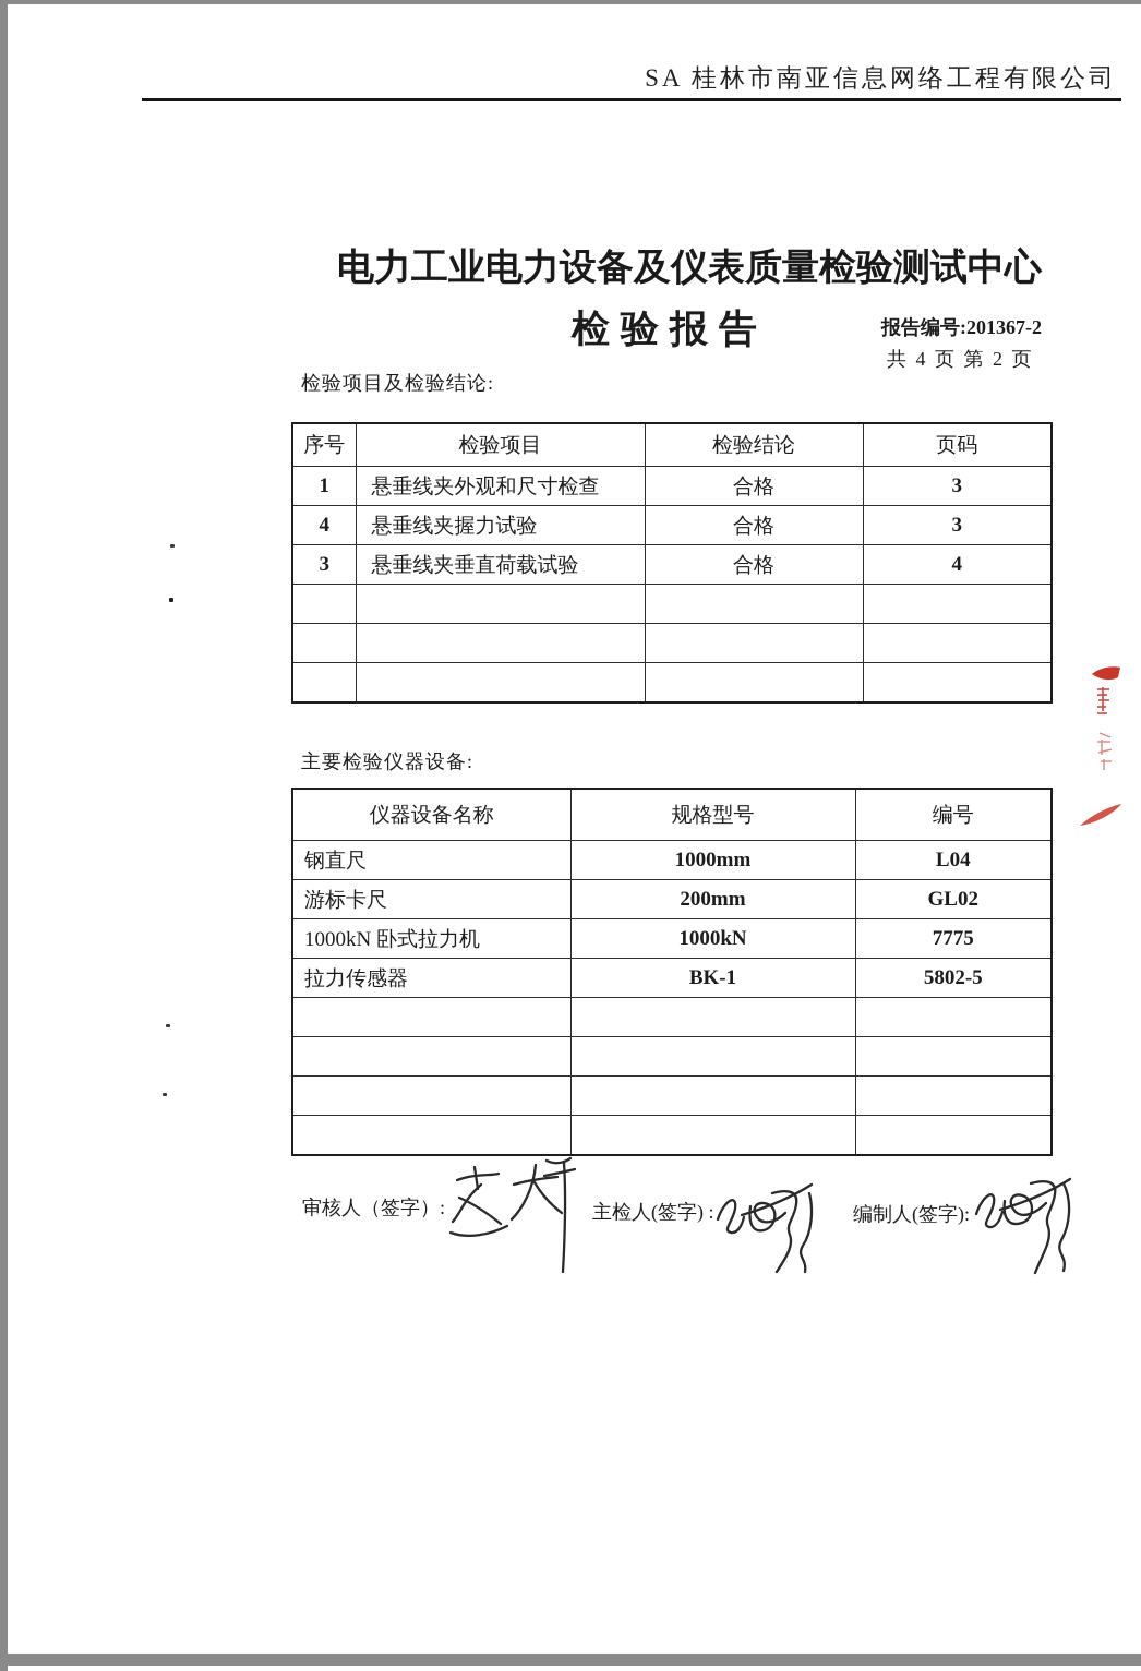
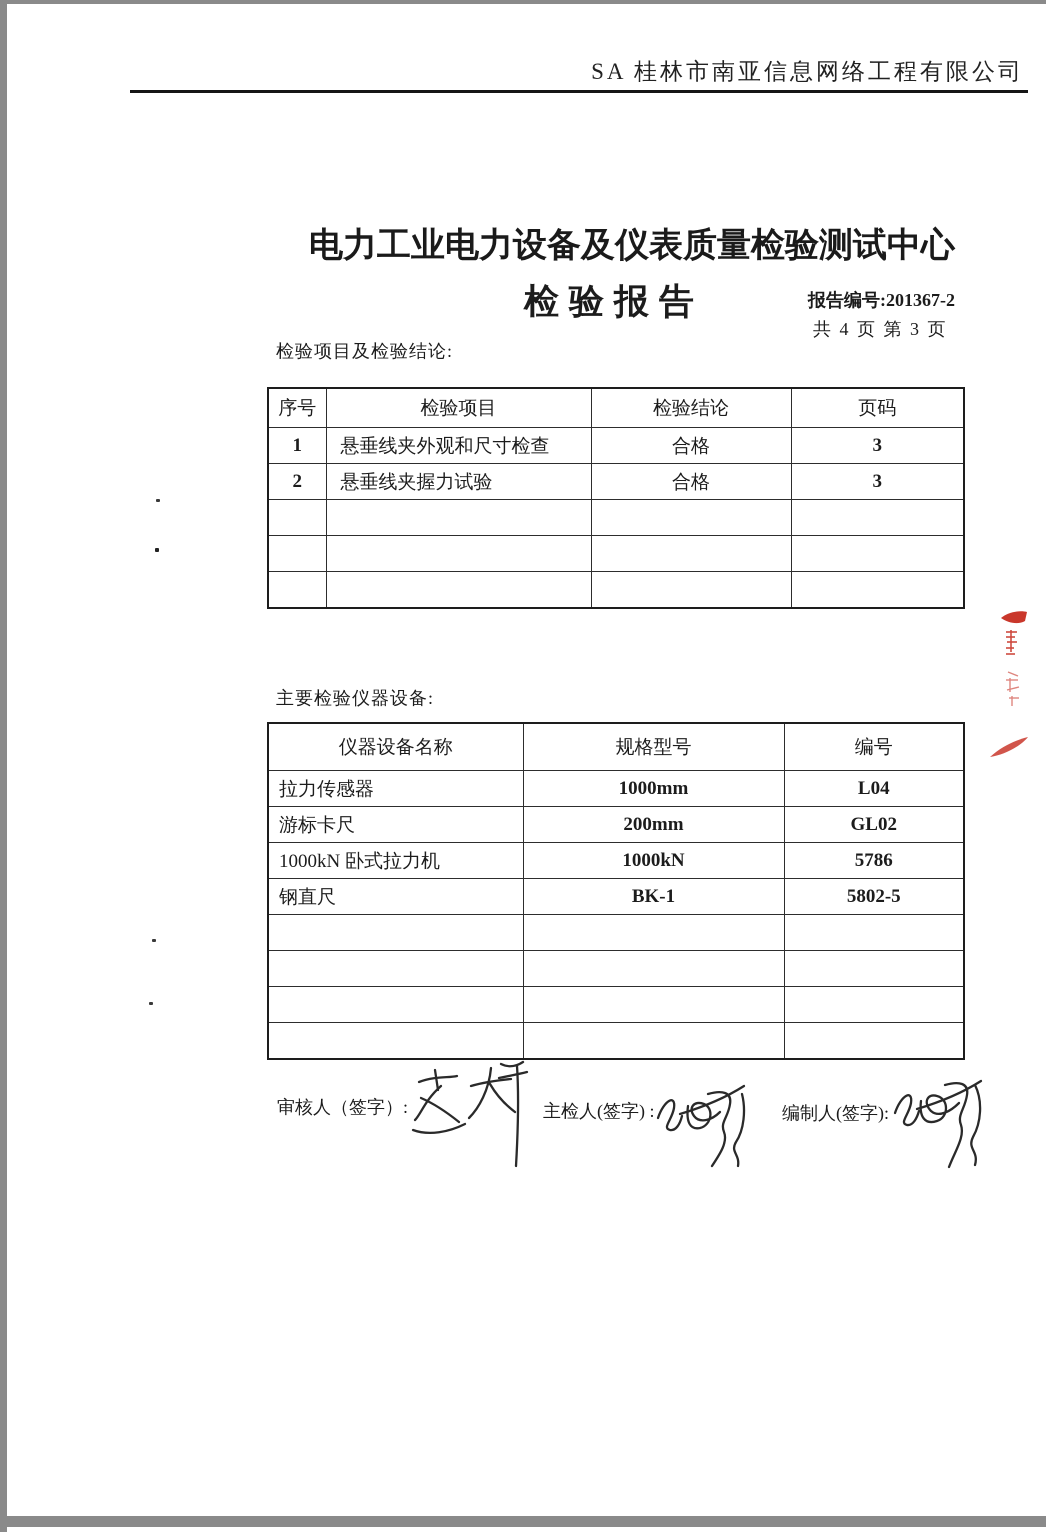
  SA 桂林市南亚信息网络工程有限公司
  电力工业电力设备及仪表质量检验测试中心
  检验报告
  报告编号:201367-2
- 共 4 页 第 2 页
+ 共 4 页 第 3 页
  检验项目及检验结论:
  序号	检验项目	检验结论	页码
  1	悬垂线夹外观和尺寸检查	合格	3
- 4	悬垂线夹握力试验	合格	3
+ 2	悬垂线夹握力试验	合格	3
- 3	悬垂线夹垂直荷载试验	合格	4
  主要检验仪器设备:
  仪器设备名称	规格型号	编号
- 钢直尺	1000mm	L04
+ 拉力传感器	1000mm	L04
  游标卡尺	200mm	GL02
- 1000kN 卧式拉力机	1000kN	7775
+ 1000kN 卧式拉力机	1000kN	5786
- 拉力传感器	BK-1	5802-5
+ 钢直尺	BK-1	5802-5
  审核人（签字）:
  主检人(签字) :
  编制人(签字):
